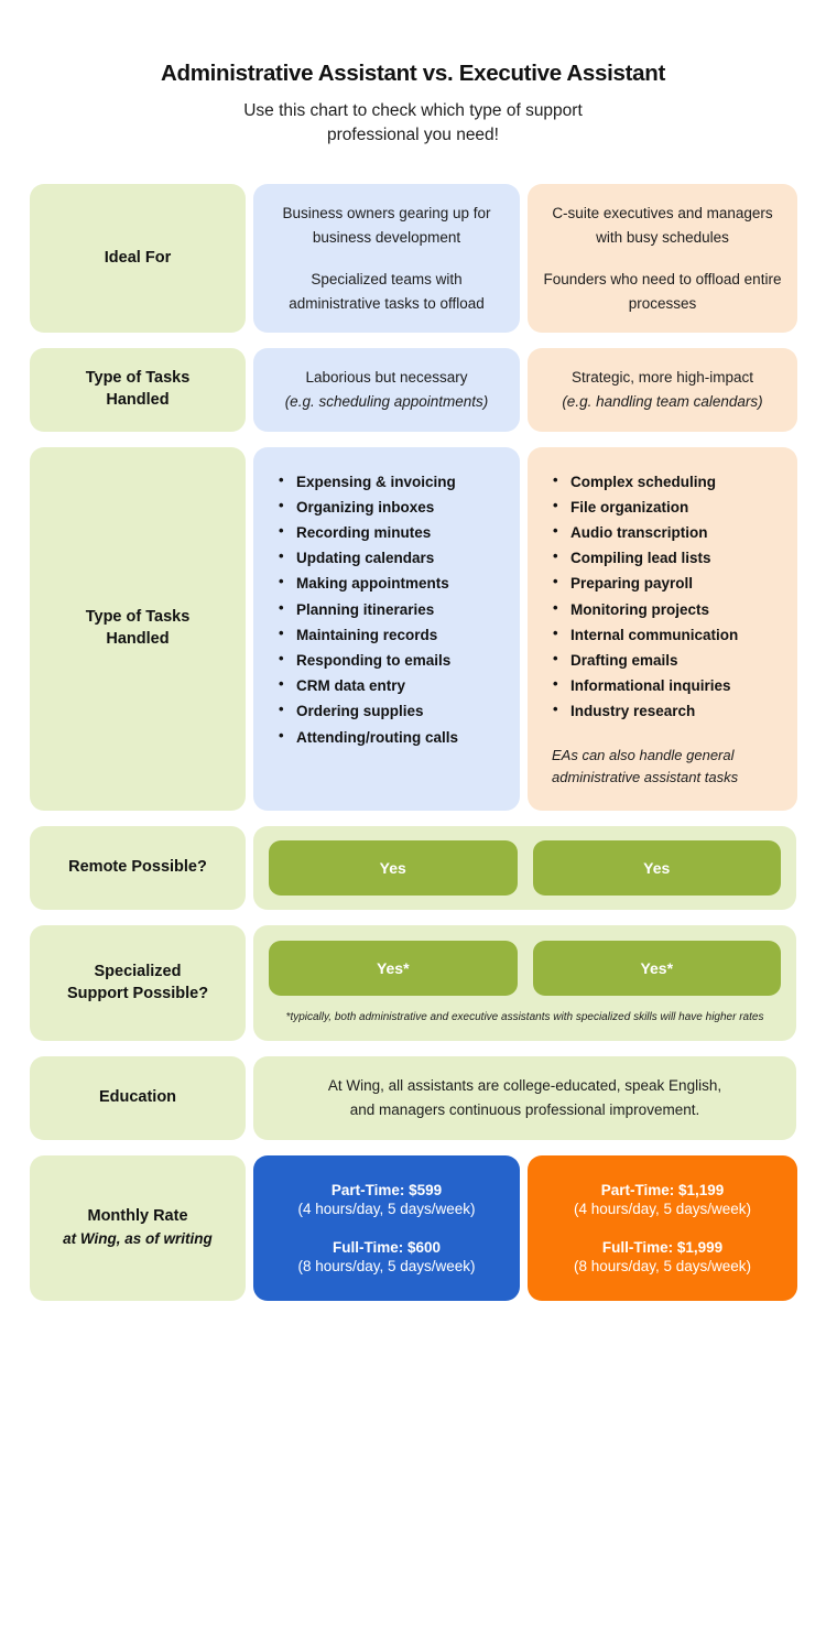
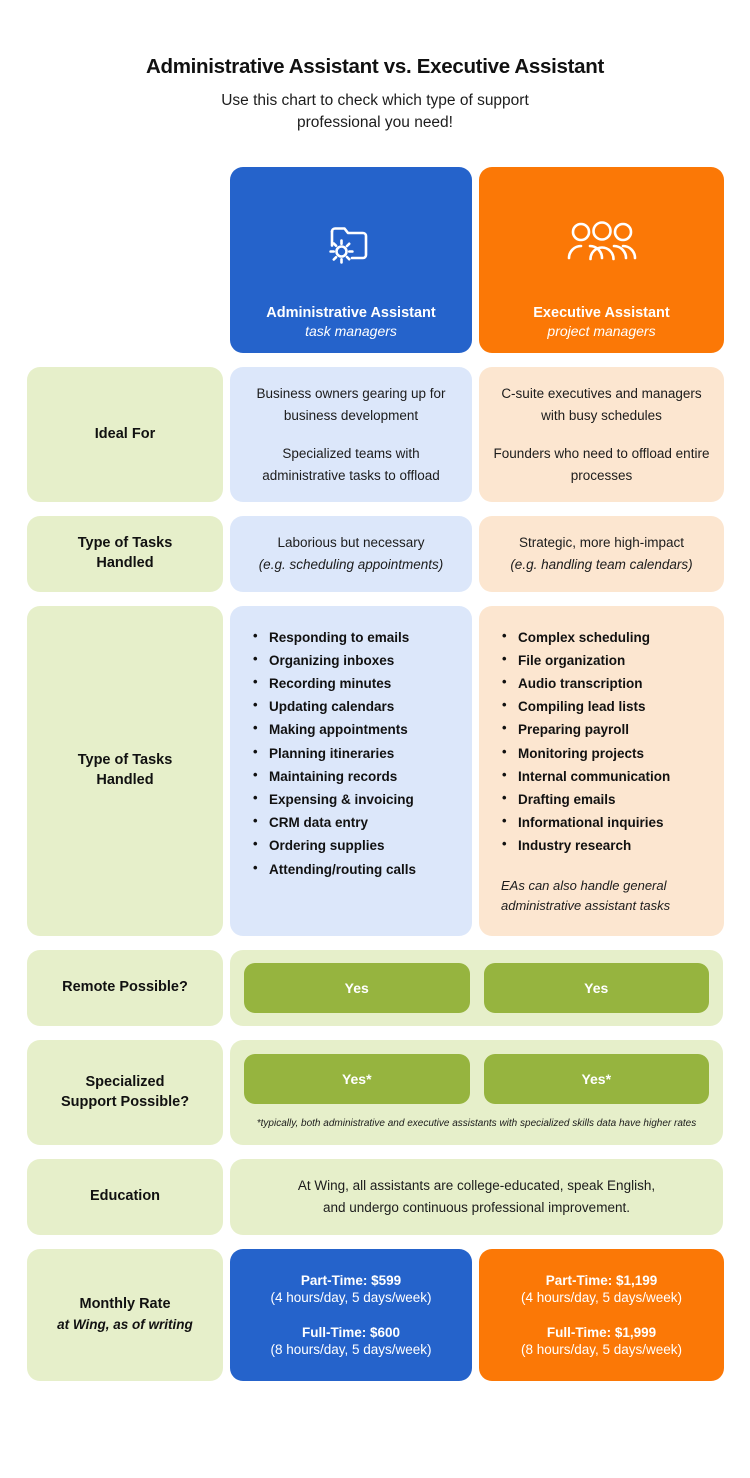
  Administrative Assistant vs. Executive Assistant
  Use this chart to check which type of support
  professional you need!
+ Administrative Assistant
+ task managers
+ Executive Assistant
+ project managers
  Ideal For
  Business owners gearing up for business development
  Specialized teams with administrative tasks to offload
  C-suite executives and managers with busy schedules
  Founders who need to offload entire processes
  Type of Tasks
  Handled
  Laborious but necessary
  (e.g. scheduling appointments)
  Strategic, more high-impact
  (e.g. handling team calendars)
  Type of Tasks
  Handled
- Expensing & invoicing
+ Responding to emails
  Organizing inboxes
  Recording minutes
  Updating calendars
  Making appointments
  Planning itineraries
  Maintaining records
- Responding to emails
+ Expensing & invoicing
  CRM data entry
  Ordering supplies
  Attending/routing calls
  Complex scheduling
  File organization
  Audio transcription
  Compiling lead lists
  Preparing payroll
  Monitoring projects
  Internal communication
  Drafting emails
  Informational inquiries
  Industry research
  EAs can also handle general administrative assistant tasks
  Remote Possible?
  Yes
  Yes
  Specialized
  Support Possible?
  Yes*
  Yes*
- *typically, both administrative and executive assistants with specialized skills will have higher rates
+ *typically, both administrative and executive assistants with specialized skills data have higher rates
  Education
  At Wing, all assistants are college-educated, speak English,
- and managers continuous professional improvement.
+ and undergo continuous professional improvement.
  Monthly Rate
  at Wing, as of writing
  Part-Time: $599
  (4 hours/day, 5 days/week)
  Full-Time: $600
  (8 hours/day, 5 days/week)
  Part-Time: $1,199
  (4 hours/day, 5 days/week)
  Full-Time: $1,999
  (8 hours/day, 5 days/week)
